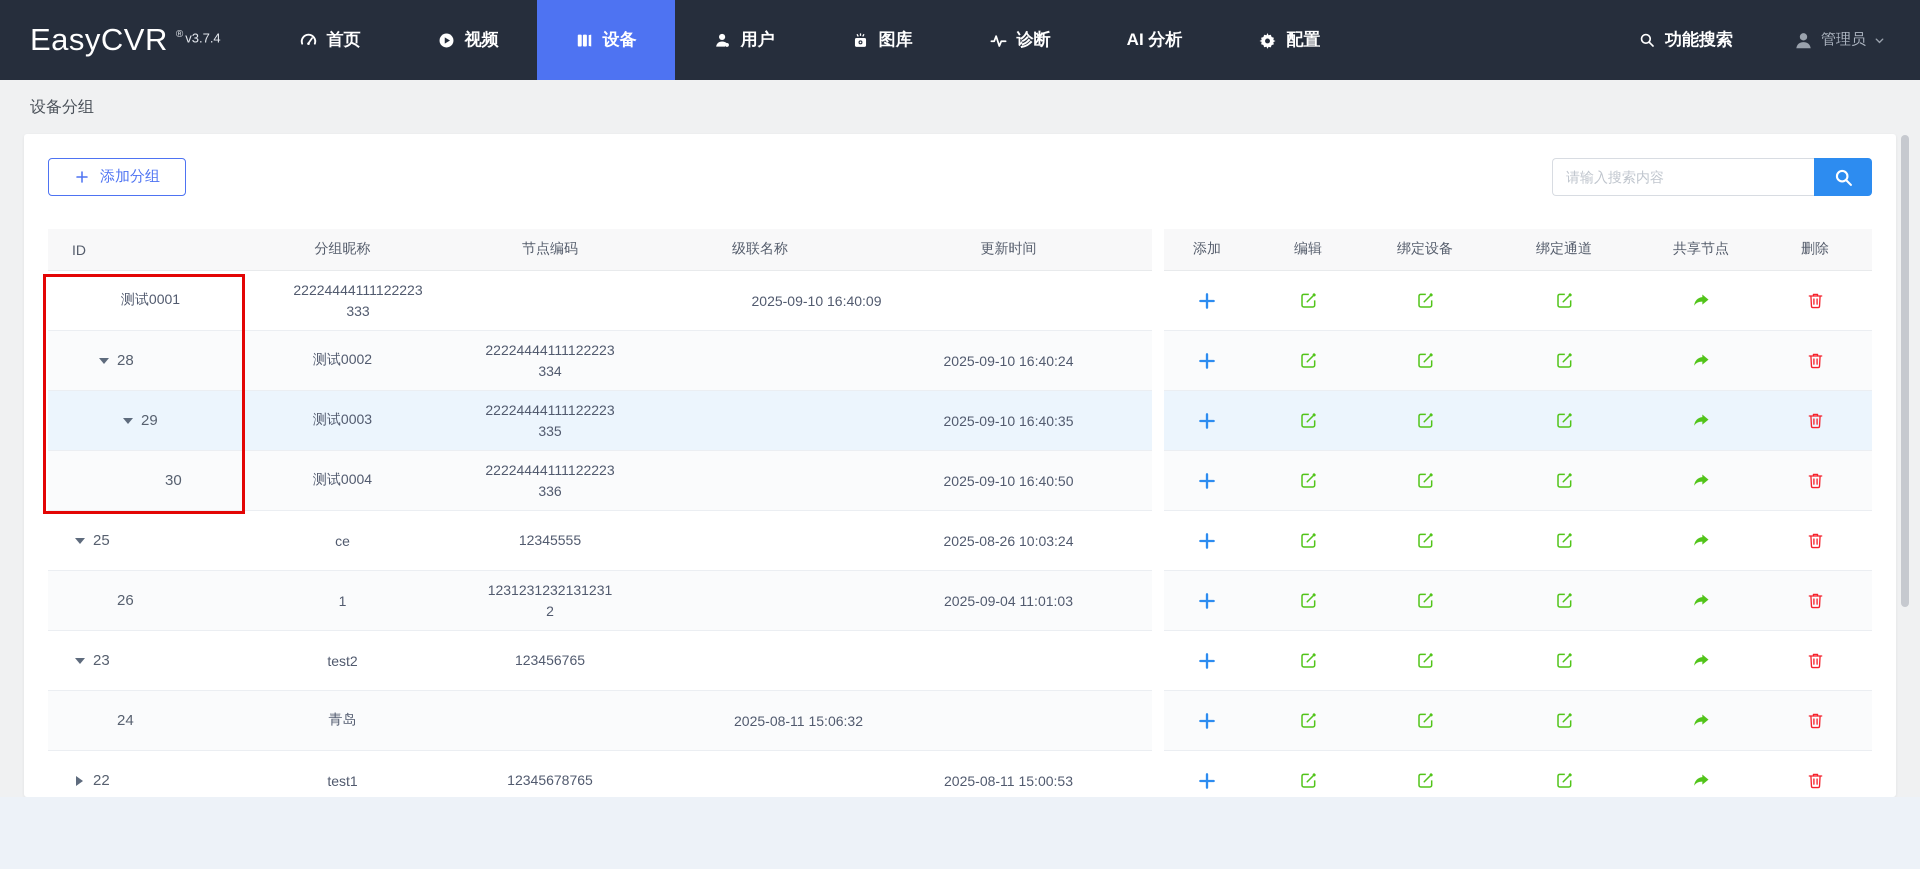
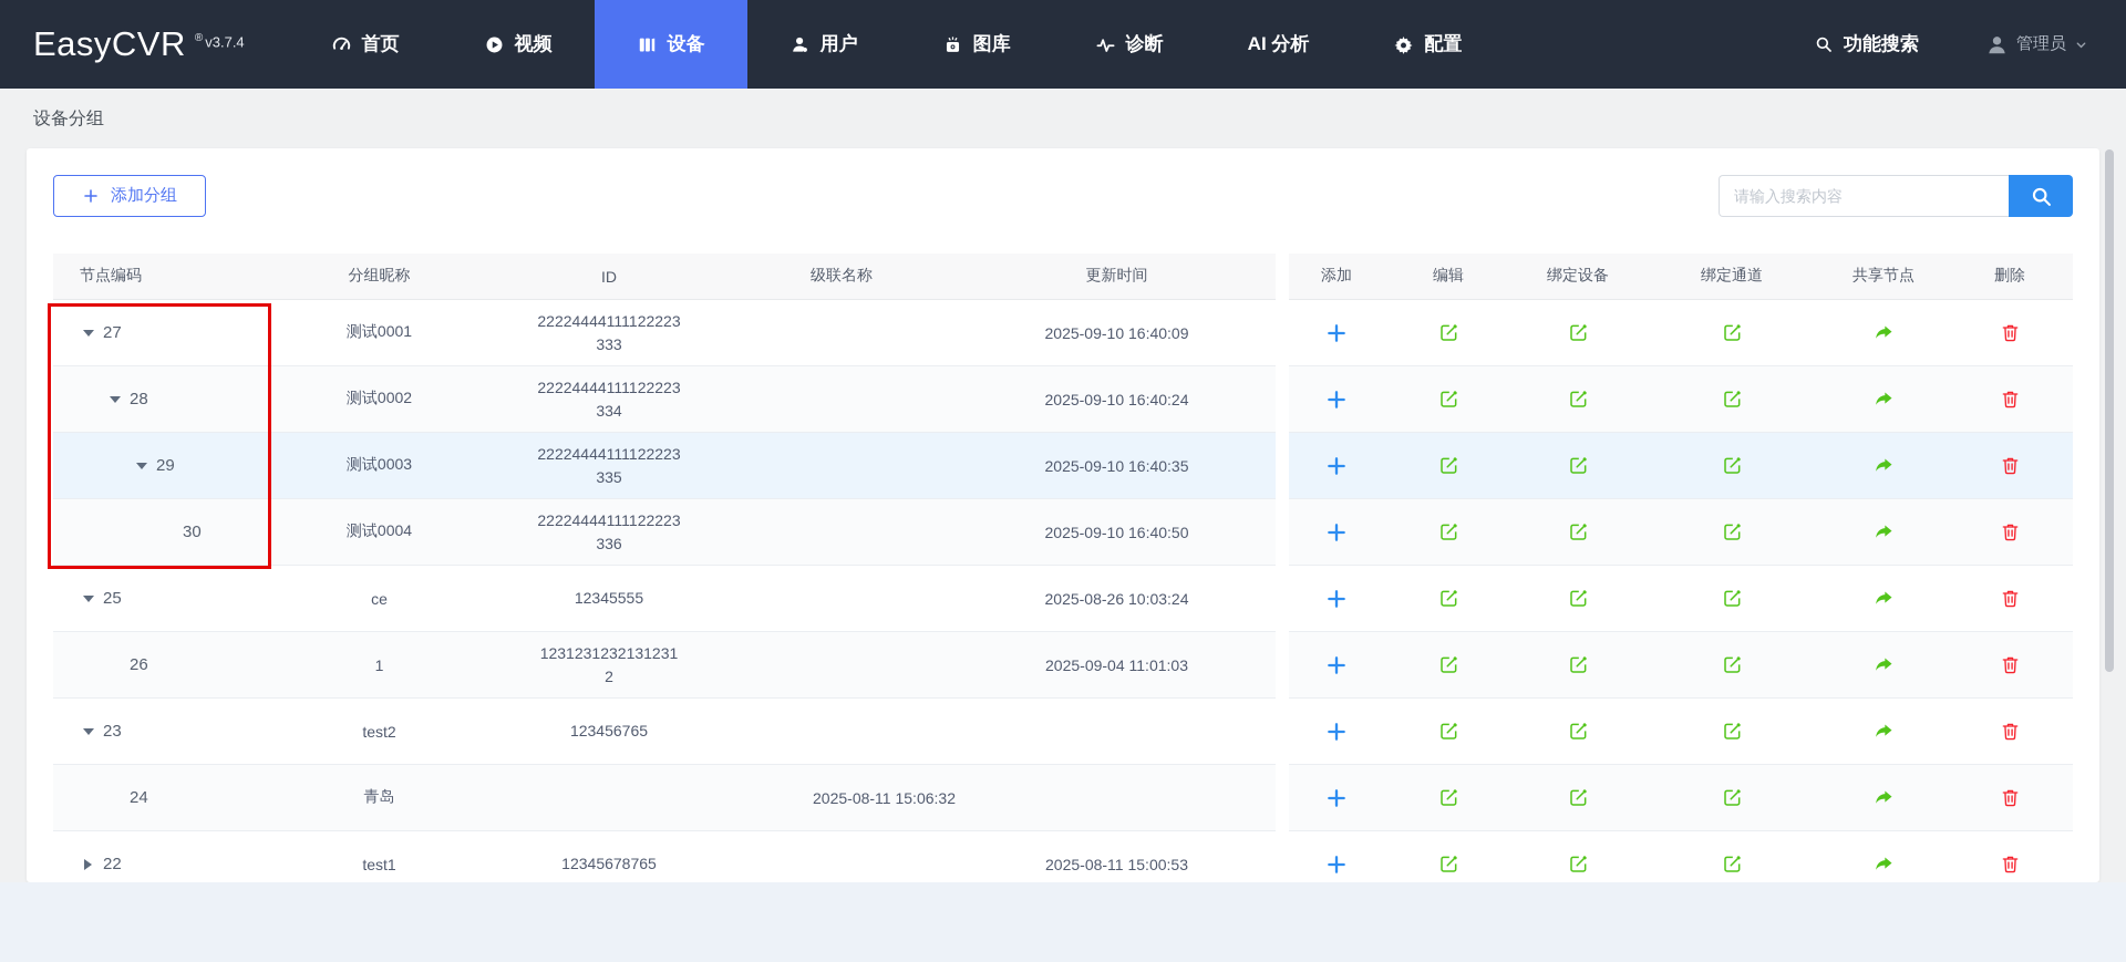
  EasyCVR
  ® v3.7.4
  首页
  视频
  设备
  用户
  图库
  诊断
  AI 分析
  配置
  功能搜索
  管理员
  设备分组
  添加分组
  请输入搜索内容
- ID
+ 节点编码
  分组昵称
- 节点编码
+ ID
  级联名称
  更新时间
+ 27
  测试0001
  22224444111122223333
  2025-09-10 16:40:09
  28
  测试0002
  22224444111122223334
  2025-09-10 16:40:24
  29
  测试0003
  22224444111122223335
  2025-09-10 16:40:35
  30
  测试0004
  22224444111122223336
  2025-09-10 16:40:50
  25
  ce
  12345555
  2025-08-26 10:03:24
  26
  1
  12312312321312312
  2025-09-04 11:01:03
  23
  test2
  123456765
  24
  青岛
  2025-08-11 15:06:32
  22
  test1
  12345678765
  2025-08-11 15:00:53
  添加
  编辑
  绑定设备
  绑定通道
  共享节点
  删除
